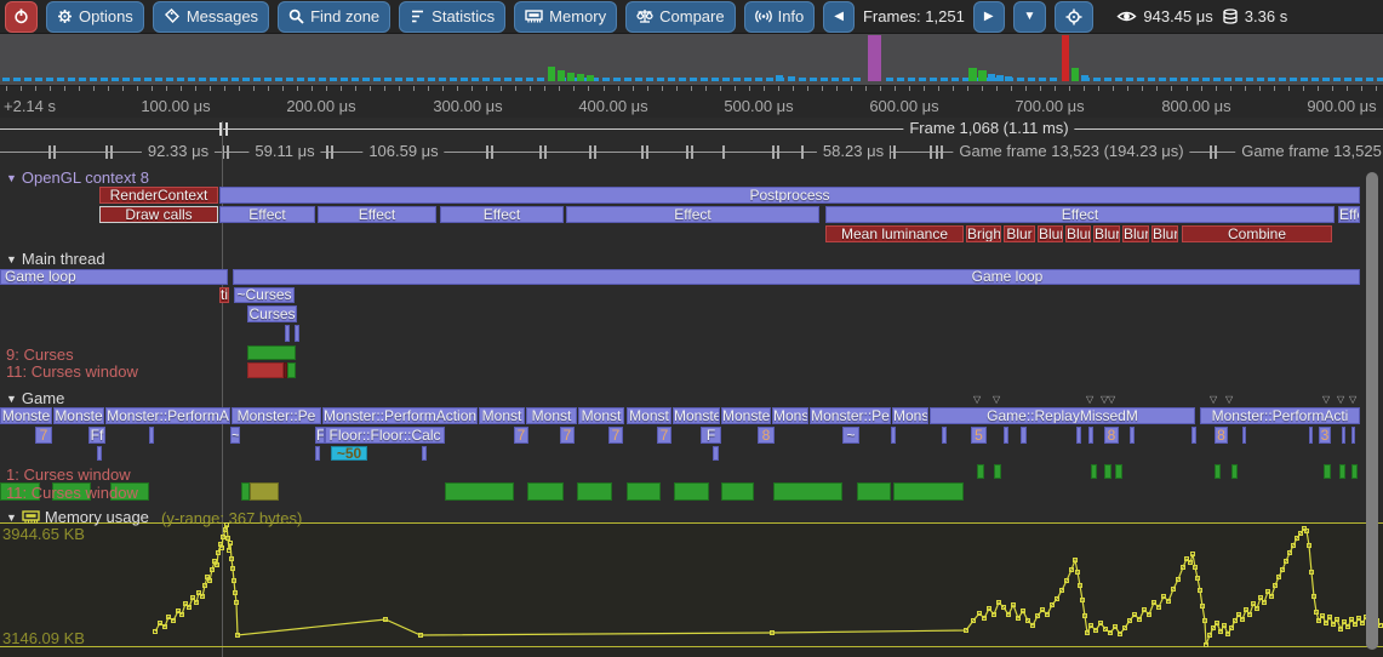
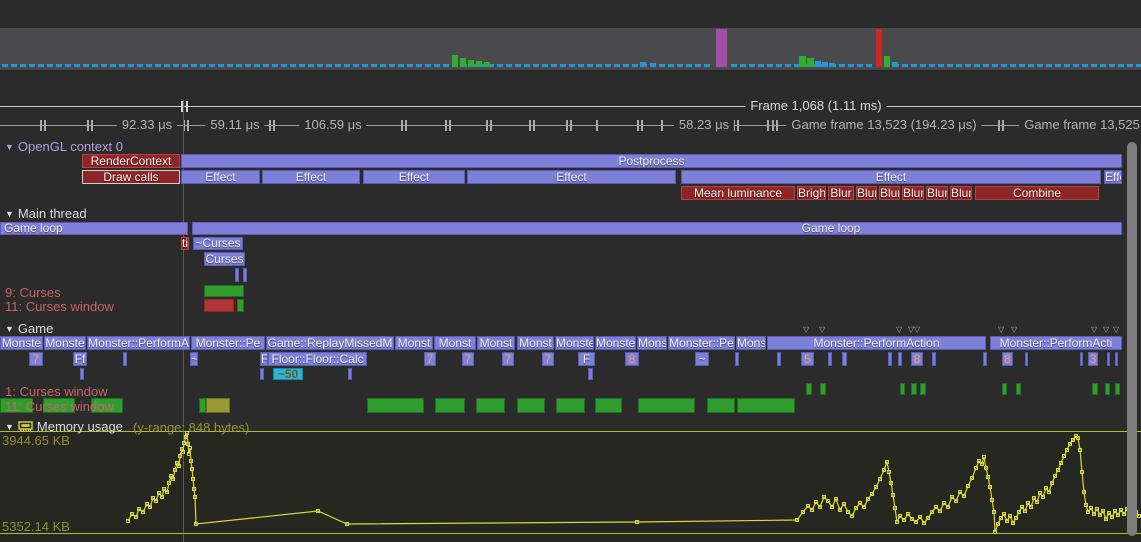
- Options
- Messages
- Find zone
- Statistics
- Memory
- Compare
- Info
- ◀
- Frames: 1,251
- ▶
- ▼
- 943.45 μs
- 3.36 s
- +2.14 s
- 100.00 μs
- 200.00 μs
- 300.00 μs
- 400.00 μs
- 500.00 μs
- 600.00 μs
- 700.00 μs
- 800.00 μs
- 900.00 μs
  Frame 1,068 (1.11 ms)
  92.33 μs
  59.11 μs
  106.59 μs
  58.23 μs
  Game frame 13,523 (194.23 μs)
  Game frame 13,525
- ▼ OpenGL context 8
+ ▼ OpenGL context 0
  RenderContext
  Postprocess
  Draw calls
  Effect
  Effect
  Effect
  Effect
  Effect
  Mean luminance
  Brigh
  Blur
  Blur
  Blur
  Blur
  Blur
  Blur
  Combine
  ▼ Main thread
  Game loop
  Game loop
  ti
  ~Curses
  Curses
  9: Curses
  11: Curses window
  ▼ Game
  Monste
  Monste
  Monster::PerformA
  Monster::Pe
- Monster::PerformAction
+ Game::ReplayMissedM
  Monst
  Monst
  Monst
  Monst
  Monste
  Monste
  Mons
  Monster::Pe
  Mons
- Game::ReplayMissedM
+ Monster::PerformAction
  Monster::PerformActi
  7
  Ff
  ~
  F
  Floor::Floor::Calc
  7
  7
  7
  7
  F
  8
  ~
  5
  8
  8
  3
  ~50
  1: Curses window
  11: Curses window
  ▽
  ▽
  ▽
  ▽
  ▽
  ▽
  ▽
  ▽
  ▽
  ▽
  ▼ Memory usage
- (y-range: 367 bytes)
+ (y-range: 848 bytes)
  3944.65 KB
- 3146.09 KB
+ 5352.14 KB
